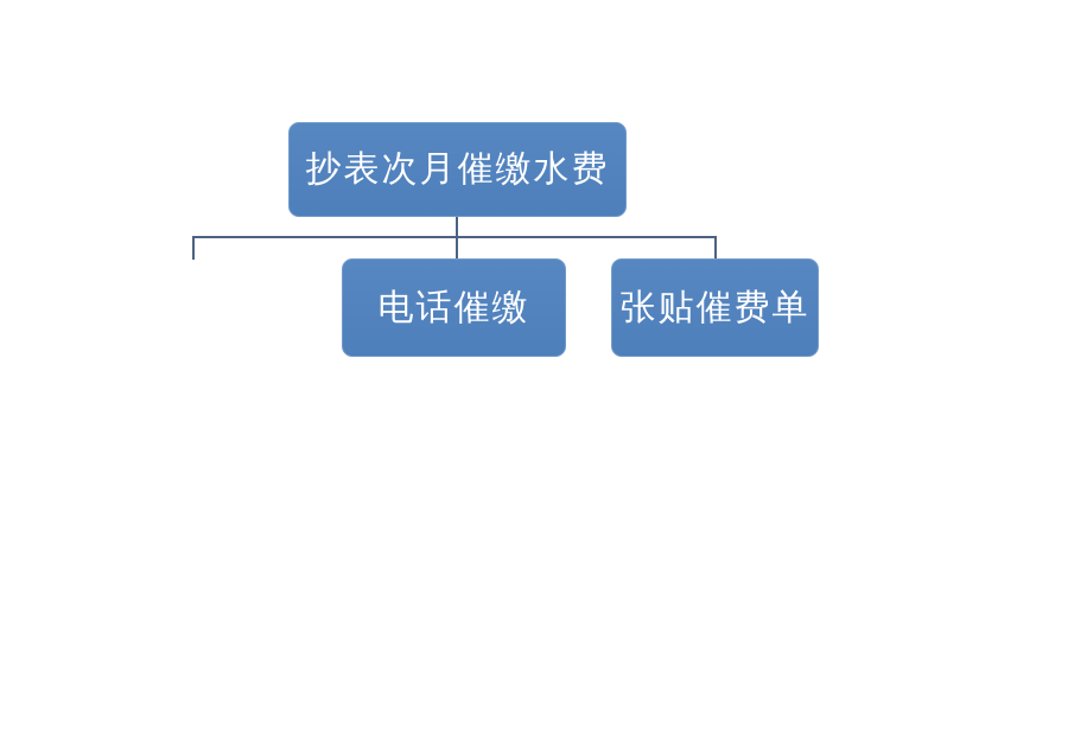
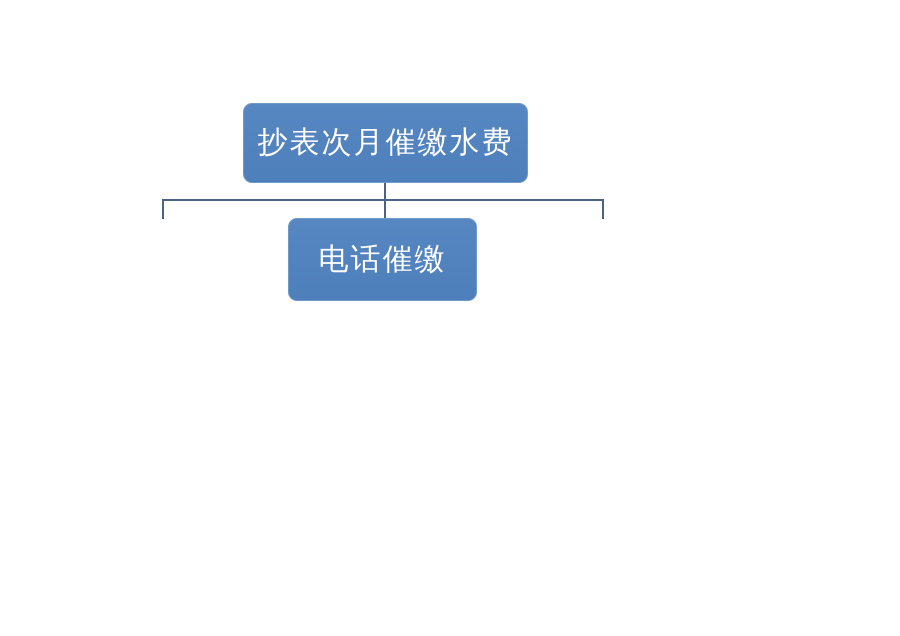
  抄表次月催缴水费
  电话催缴
- 张贴催费单
